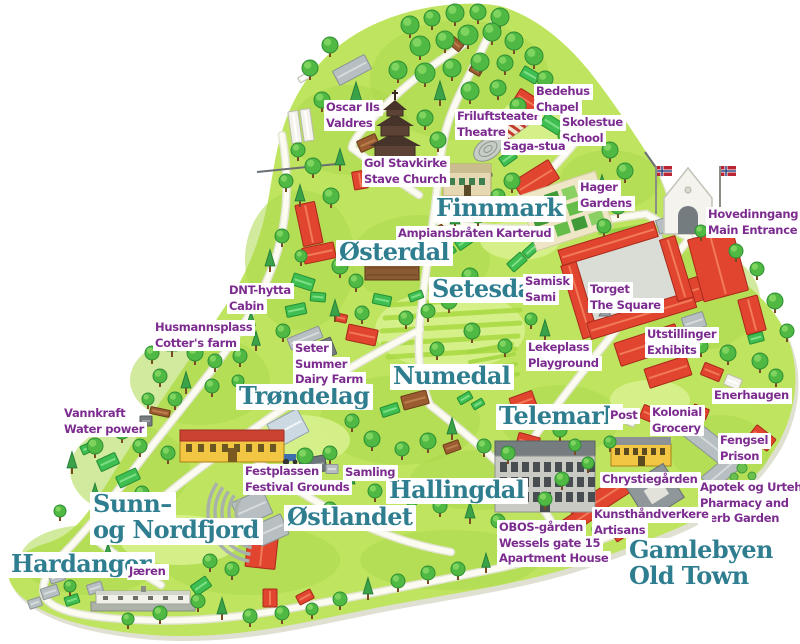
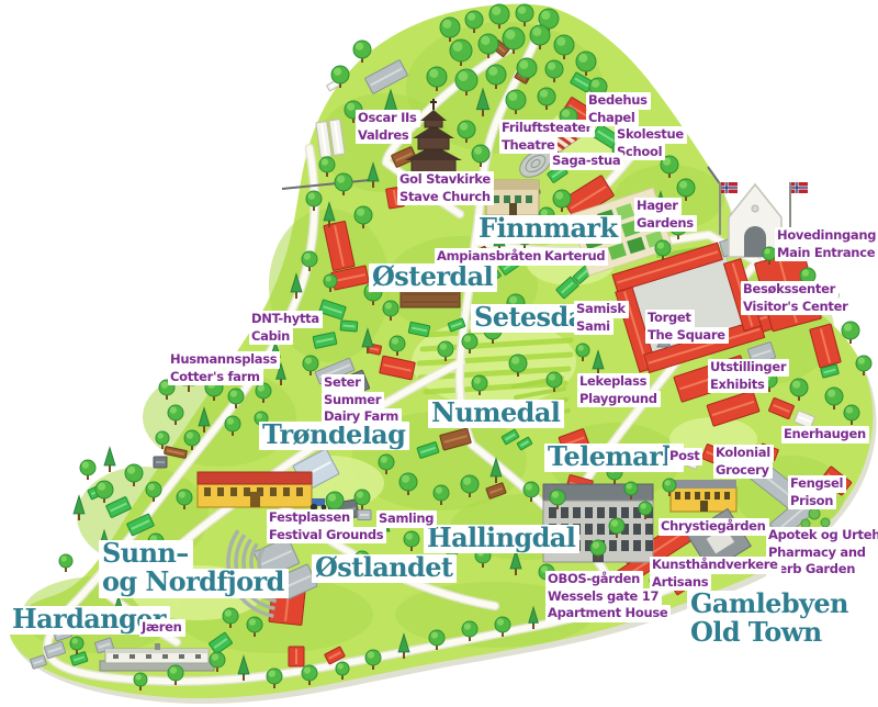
  Finnmark
  Østerdal
  Setesd
  Numedal
  Trøndelag
  Telemar
  Hallingdal
  Østlandet
  Sunn–
  og Nordfjord
  Hardang
  Gamlebyen
  Old Town
  Oscar IIs
  Valdres
  Gol Stavkirke
  Stave Church
  Friluftsteater
  Theatre
  Bedehus
  Chapel
  Skolestue
  School
  Saga-stua
  Hager
  Gardens
  Hovedinngang
  Main Entrance
  Ampiansbråten
  Karterud
+ Besøkssenter
+ Visitor's Center
  Samisk
  Sami
  Torget
  The Square
  Utstillinger
  Exhibits
  Lekeplass
  Playground
  Enerhaugen
  Post
  Kolonial
  Grocery
  Fengsel
  Prison
  Chrystiegården
  Apotek og Urteh
  Pharmacy and
  erb Garden
  Kunsthåndverkere
  Artisans
  OBOS-gården
- Wessels gate 15
+ Wessels gate 17
  Apartment House
  Samling
  Seter
  Summer
  Dairy Farm
  DNT-hytta
  Cabin
  Husmannsplass
  Cotter's farm
- Vannkraft
- Water power
  Festplassen
  Festival Grounds
  Jæren
